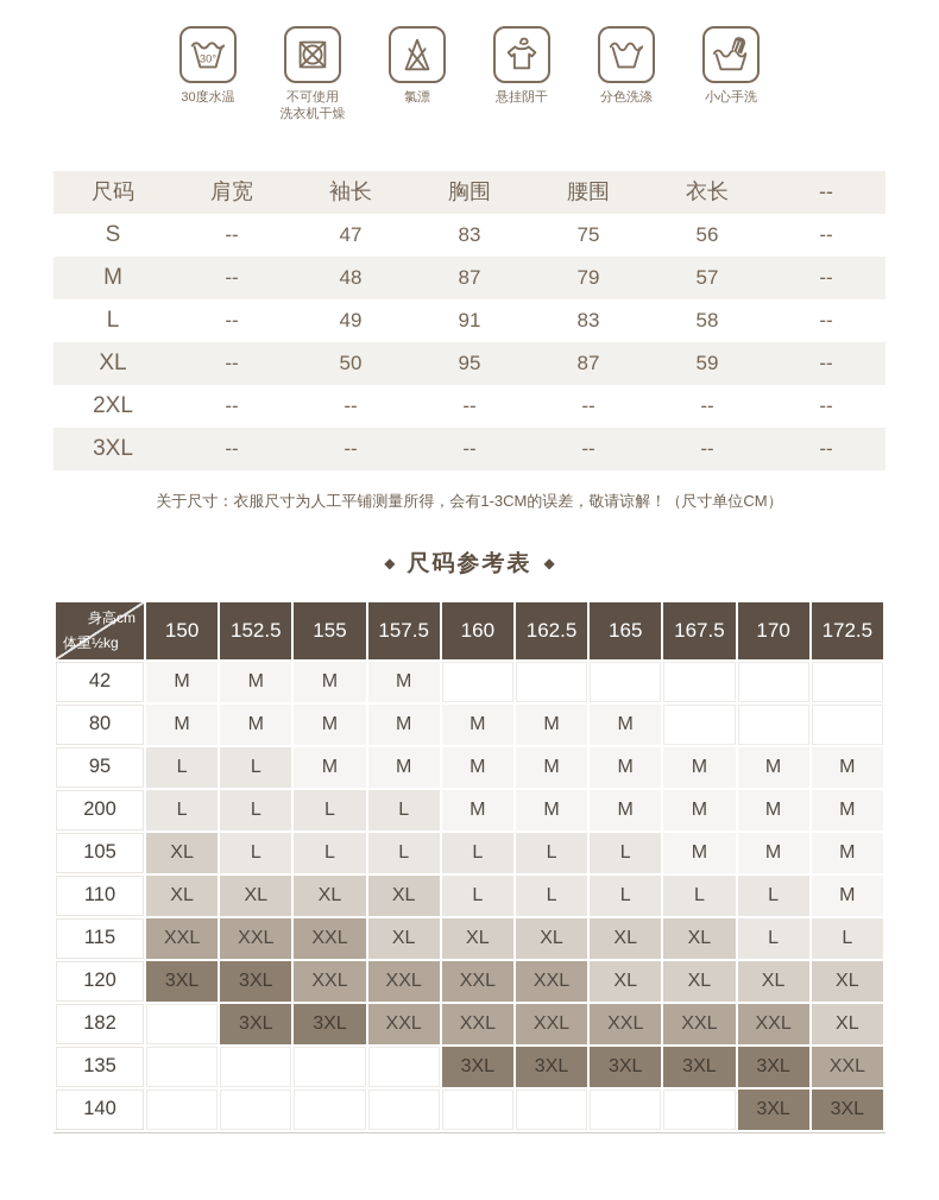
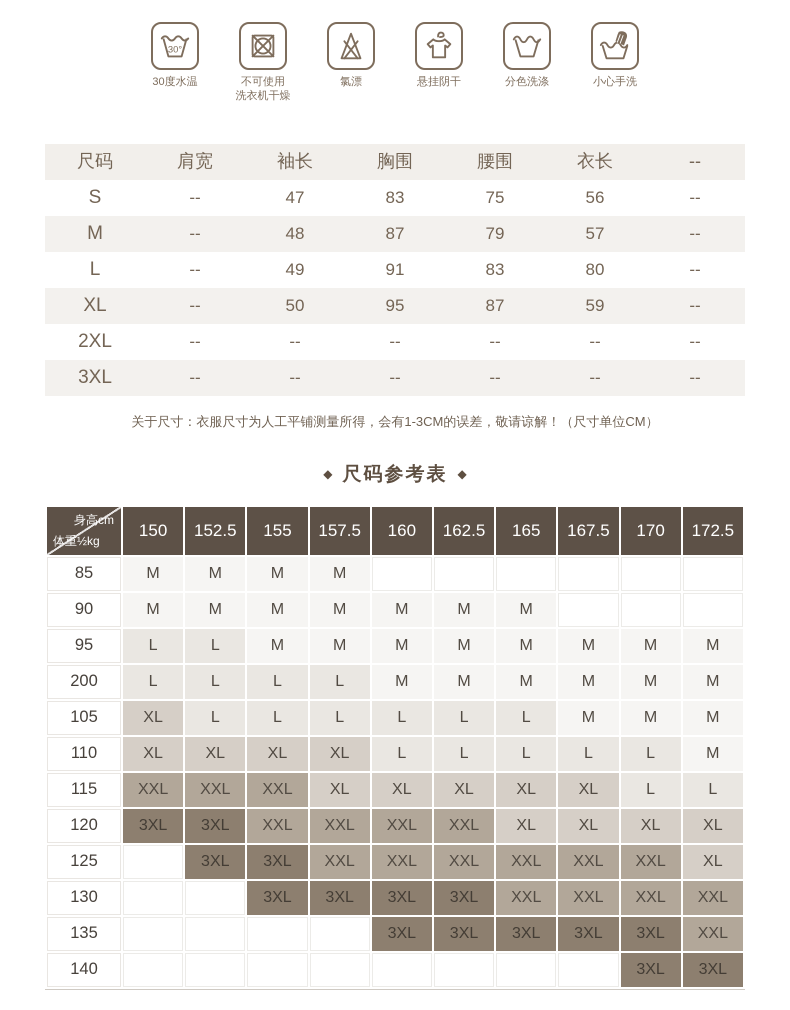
  30°
  30度水温
  不可使用
  洗衣机干燥
  氯漂
  悬挂阴干
  分色洗涤
  小心手洗
  尺码	肩宽	袖长	胸围	腰围	衣长	--
  S	--	47	83	75	56	--
  M	--	48	87	79	57	--
- L	--	49	91	83	58	--
+ L	--	49	91	83	80	--
  XL	--	50	95	87	59	--
  2XL	--	--	--	--	--	--
  3XL	--	--	--	--	--	--
  关于尺寸：衣服尺寸为人工平铺测量所得，会有1-3CM的误差，敬请谅解！（尺寸单位CM）
  ◆ 尺码参考表 ◆
  身高cm体重½kg	150	152.5	155	157.5	160	162.5	165	167.5	170	172.5
- 42	M	M	M	M
+ 85	M	M	M	M
- 80	M	M	M	M	M	M	M
+ 90	M	M	M	M	M	M	M
  95	L	L	M	M	M	M	M	M	M	M
  200	L	L	L	L	M	M	M	M	M	M
  105	XL	L	L	L	L	L	L	M	M	M
  110	XL	XL	XL	XL	L	L	L	L	L	M
  115	XXL	XXL	XXL	XL	XL	XL	XL	XL	L	L
  120	3XL	3XL	XXL	XXL	XXL	XXL	XL	XL	XL	XL
- 182		3XL	3XL	XXL	XXL	XXL	XXL	XXL	XXL	XL
+ 125		3XL	3XL	XXL	XXL	XXL	XXL	XXL	XXL	XL
+ 130			3XL	3XL	3XL	3XL	XXL	XXL	XXL	XXL
  135					3XL	3XL	3XL	3XL	3XL	XXL
  140									3XL	3XL
